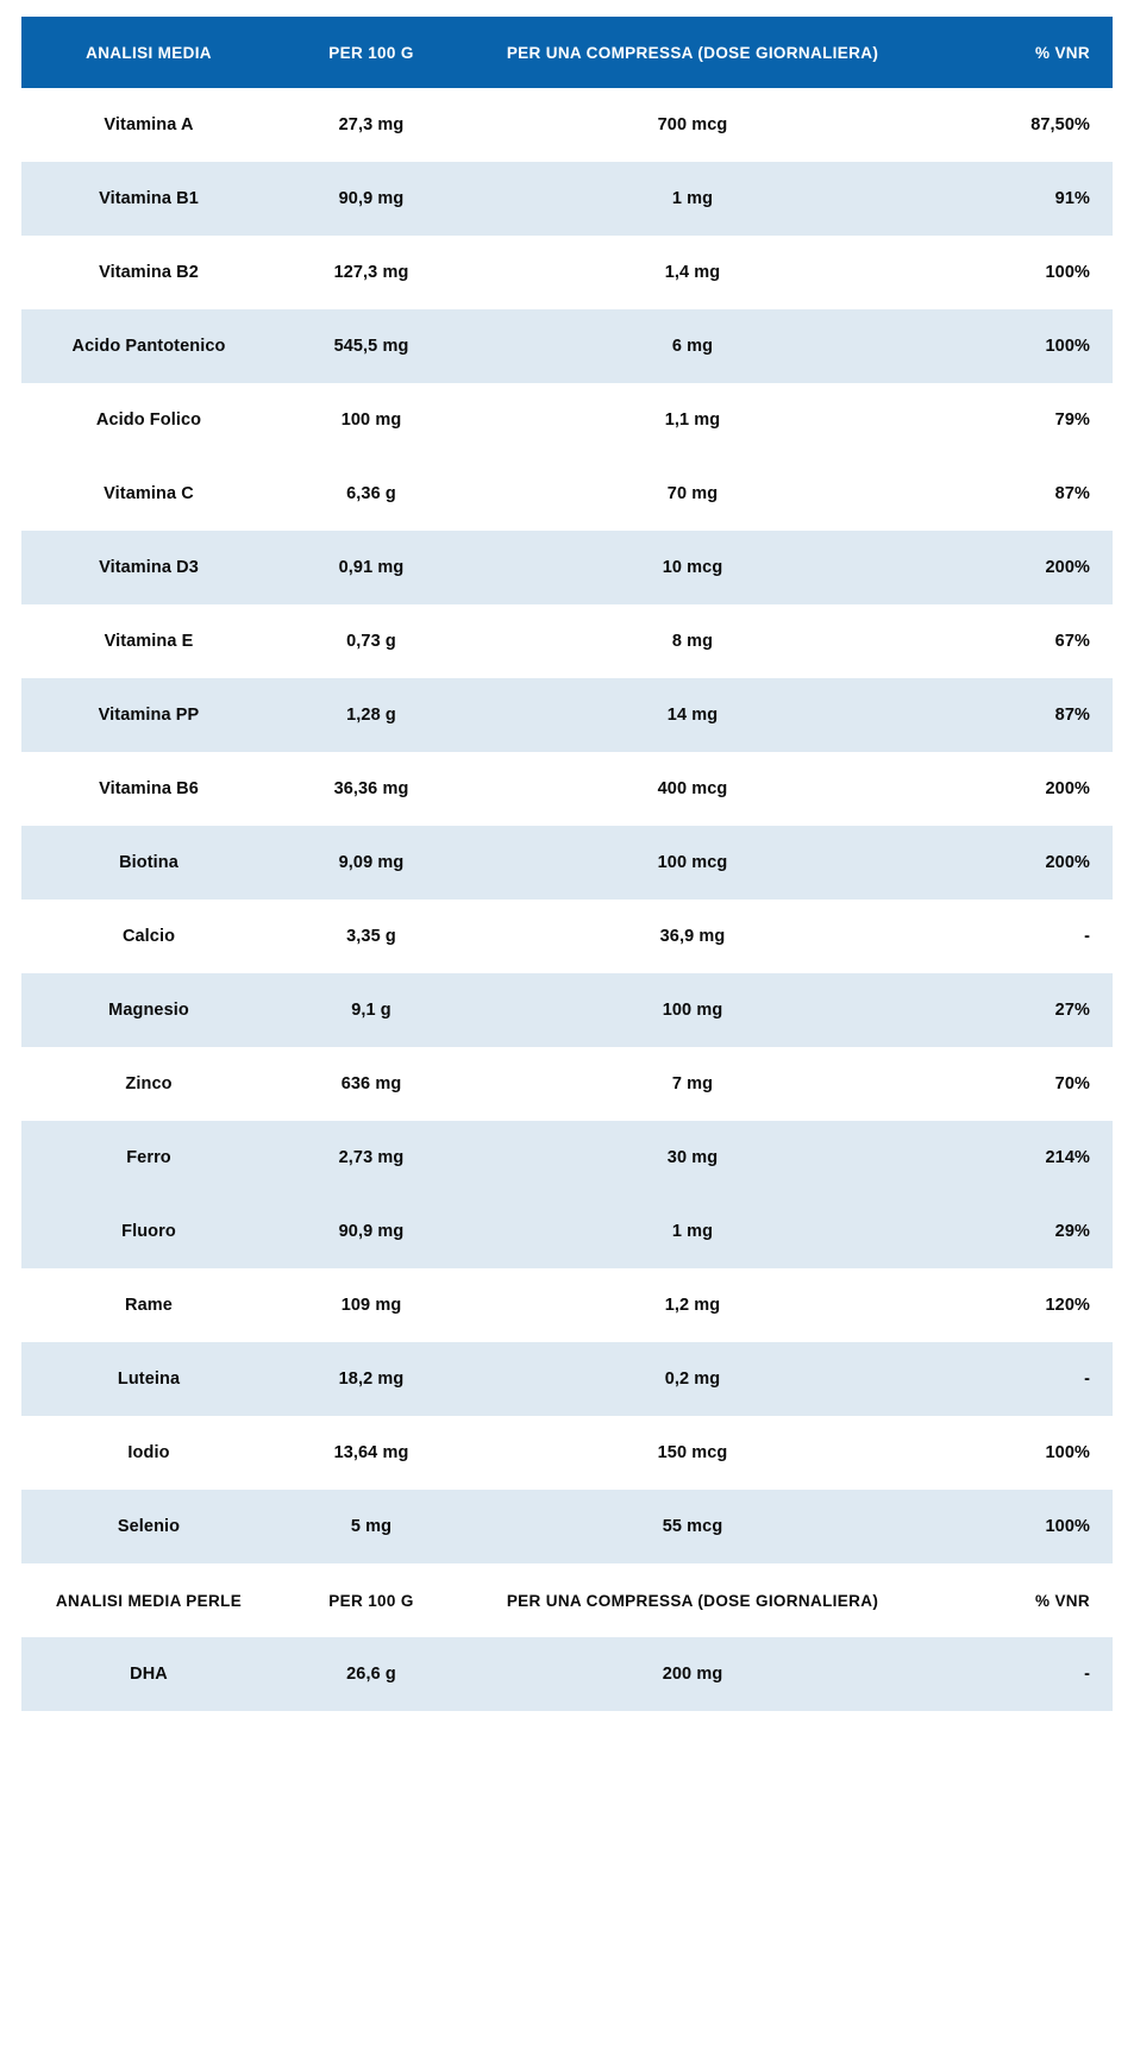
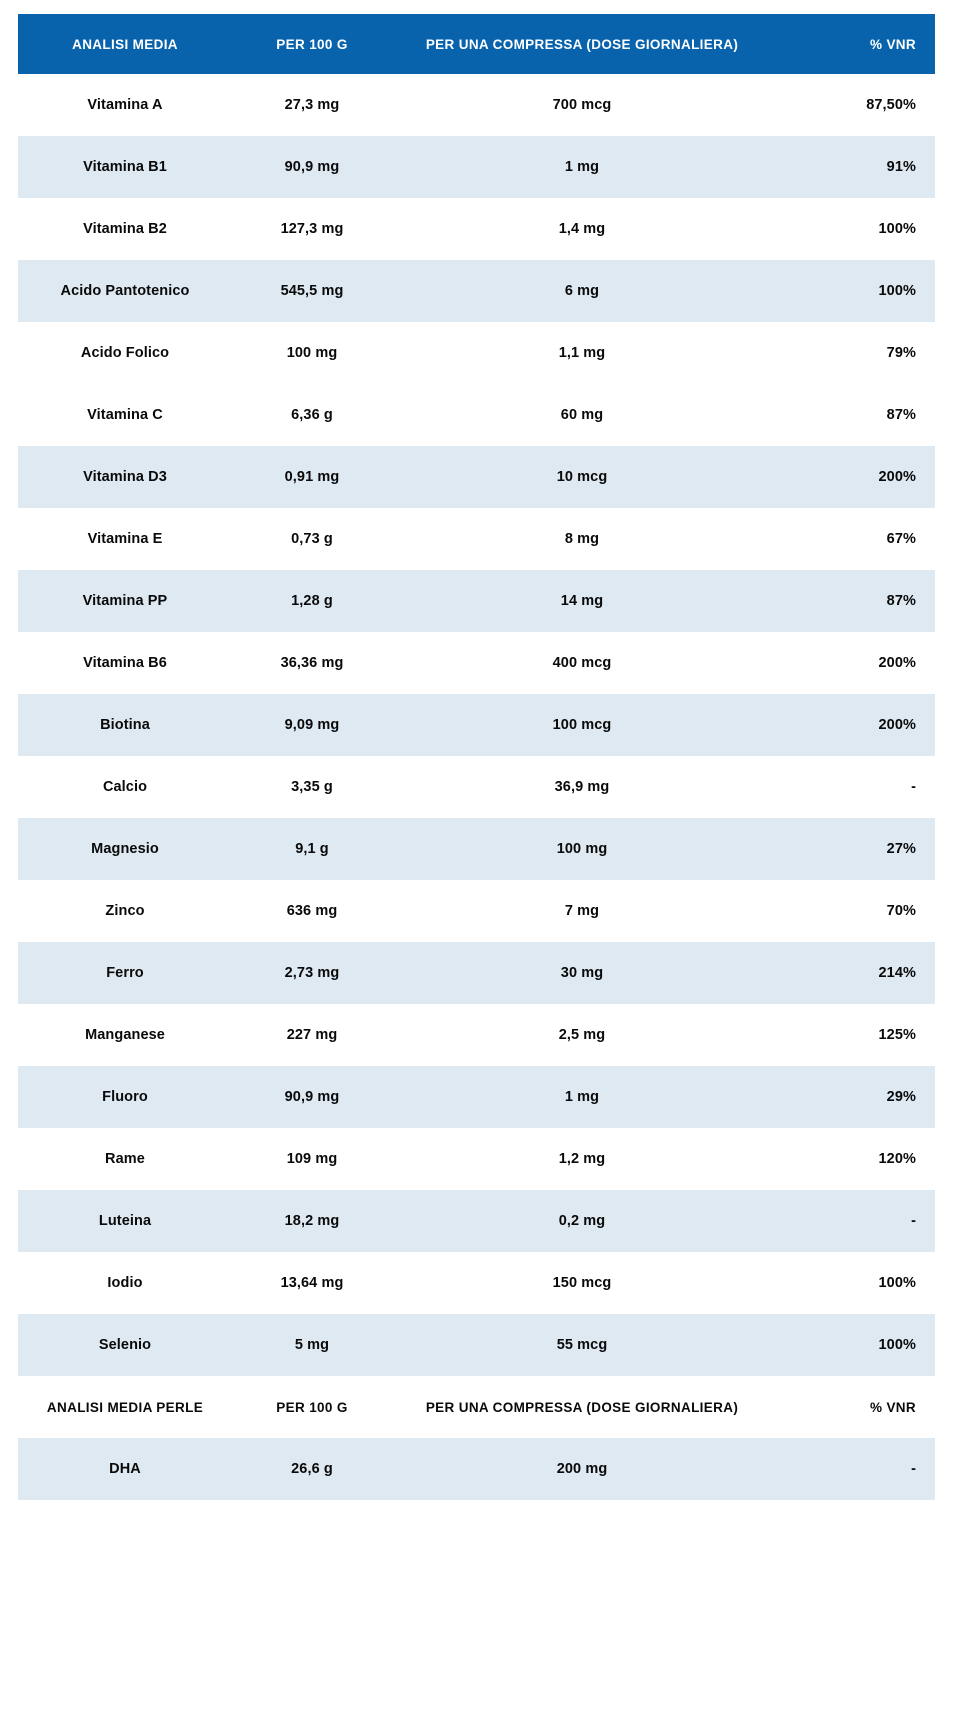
  ANALISI MEDIA
  PER 100 G
  PER UNA COMPRESSA (DOSE GIORNALIERA)
  % VNR
  Vitamina A
  27,3 mg
  700 mcg
  87,50%
  Vitamina B1
  90,9 mg
  1 mg
  91%
  Vitamina B2
  127,3 mg
  1,4 mg
  100%
  Acido Pantotenico
  545,5 mg
  6 mg
  100%
  Acido Folico
  100 mg
  1,1 mg
  79%
  Vitamina C
  6,36 g
- 70 mg
+ 60 mg
  87%
  Vitamina D3
  0,91 mg
  10 mcg
  200%
  Vitamina E
  0,73 g
  8 mg
  67%
  Vitamina PP
  1,28 g
  14 mg
  87%
  Vitamina B6
  36,36 mg
  400 mcg
  200%
  Biotina
  9,09 mg
  100 mcg
  200%
  Calcio
  3,35 g
  36,9 mg
  -
  Magnesio
  9,1 g
  100 mg
  27%
  Zinco
  636 mg
  7 mg
  70%
  Ferro
  2,73 mg
  30 mg
  214%
+ Manganese
+ 227 mg
+ 2,5 mg
+ 125%
  Fluoro
  90,9 mg
  1 mg
  29%
  Rame
  109 mg
  1,2 mg
  120%
  Luteina
  18,2 mg
  0,2 mg
  -
  Iodio
  13,64 mg
  150 mcg
  100%
  Selenio
  5 mg
  55 mcg
  100%
  ANALISI MEDIA PERLE
  PER 100 G
  PER UNA COMPRESSA (DOSE GIORNALIERA)
  % VNR
  DHA
  26,6 g
  200 mg
  -
